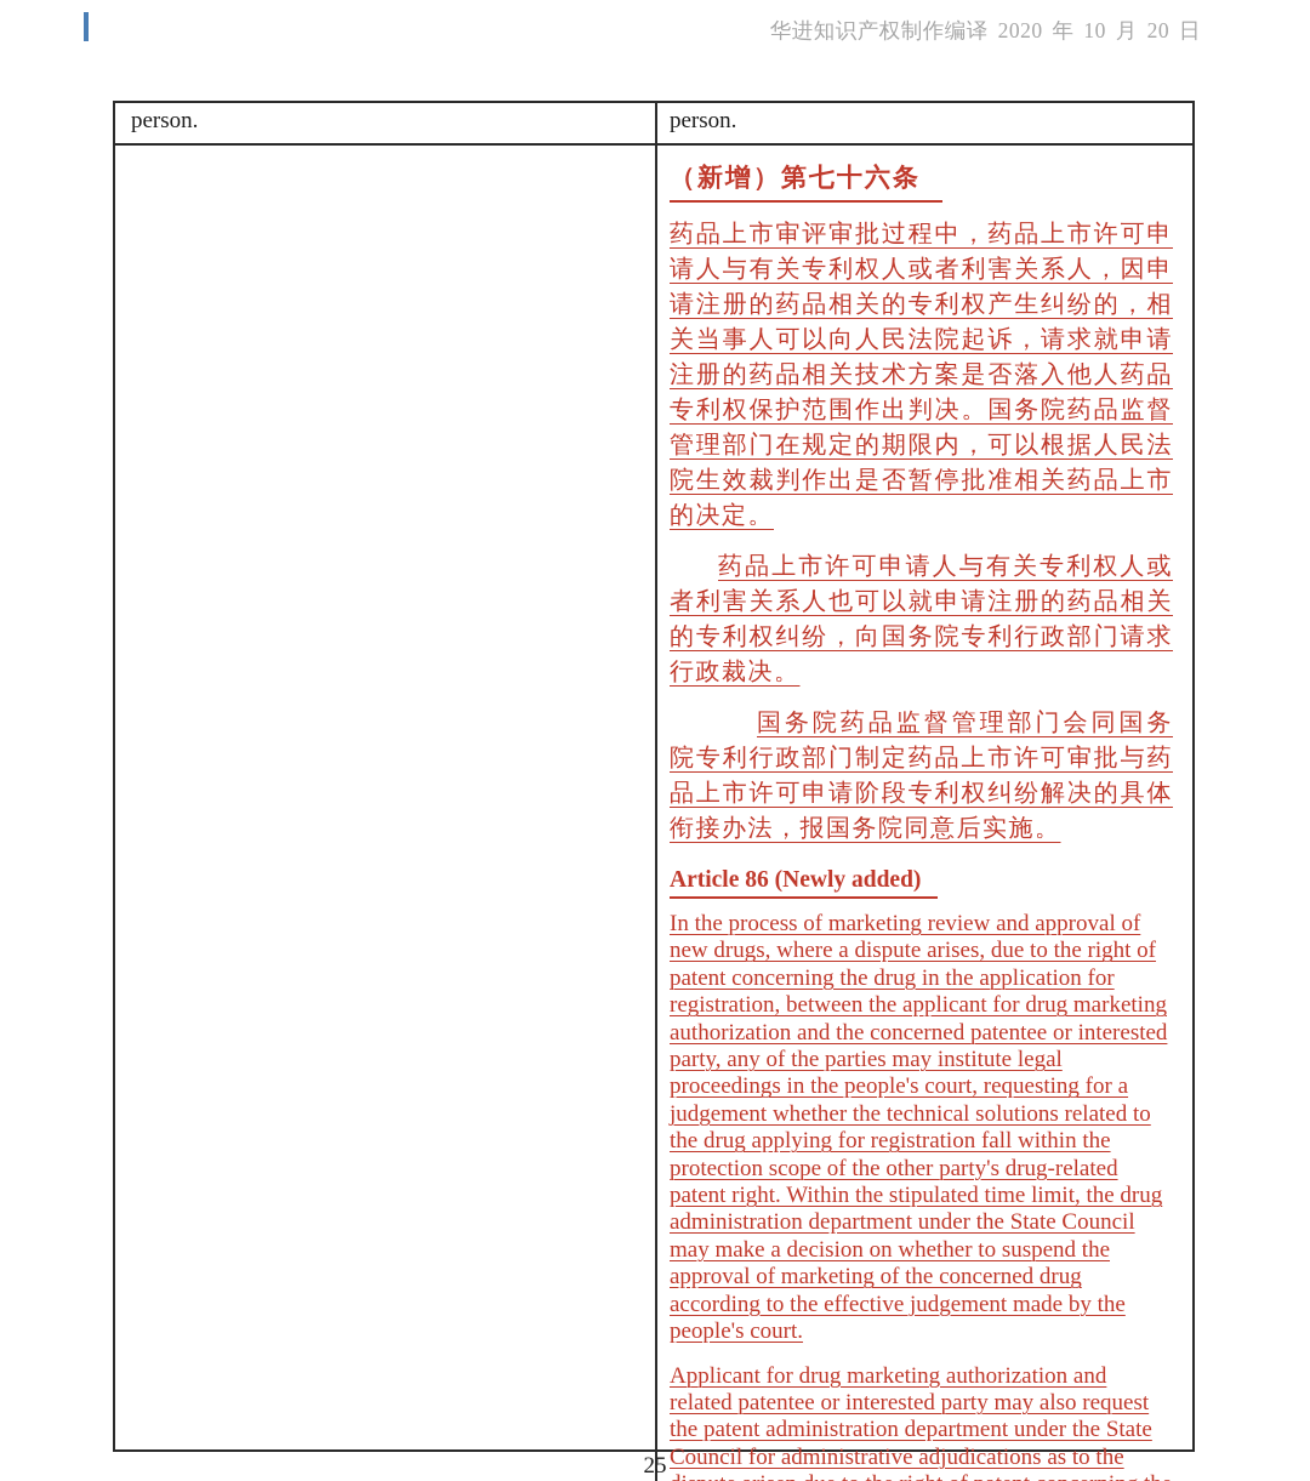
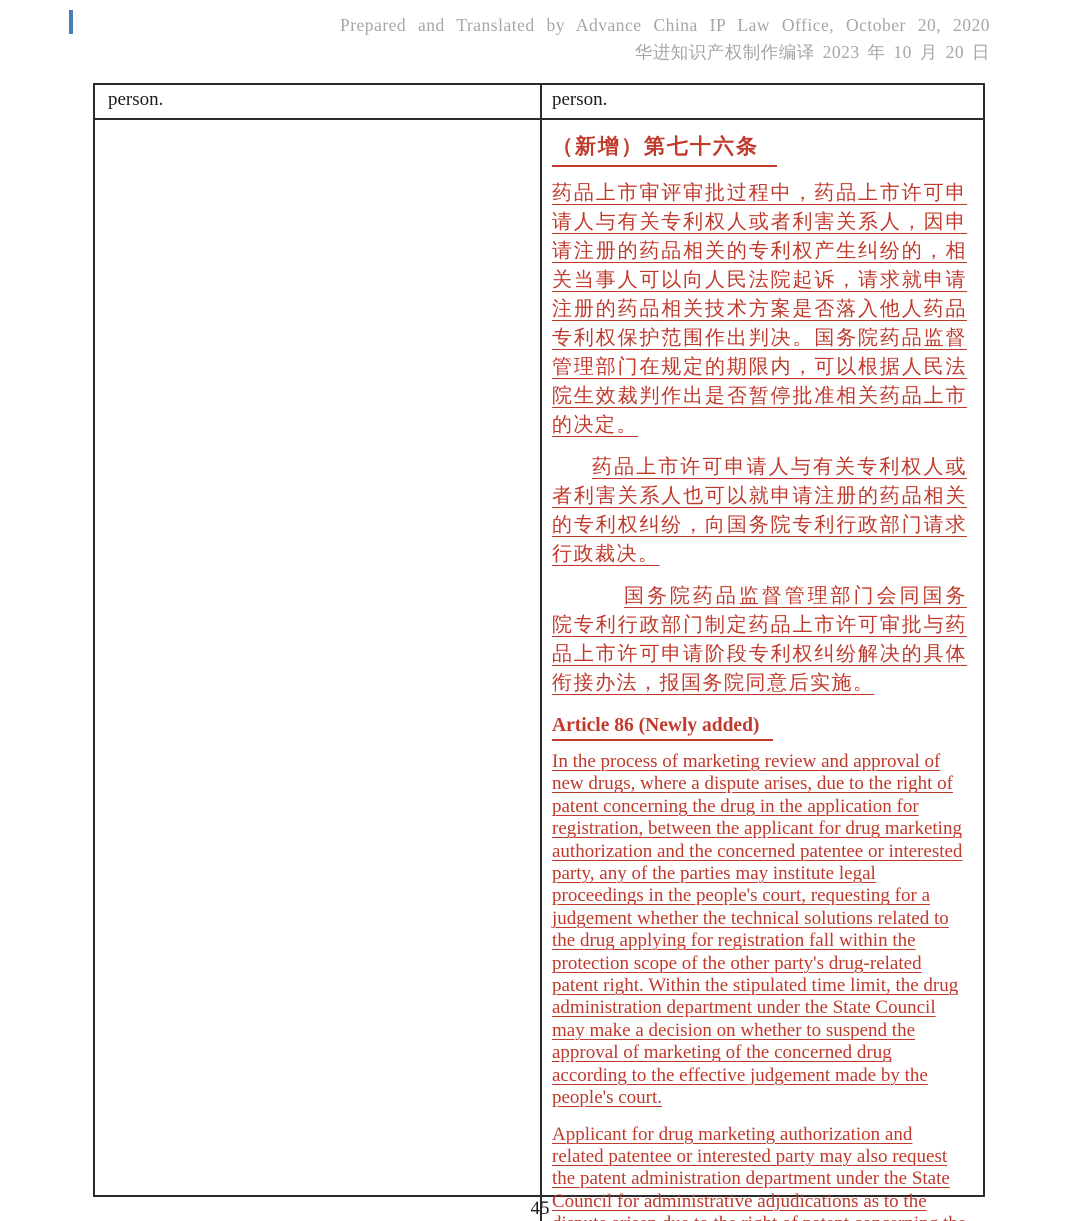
+ Prepared and Translated by Advance China IP Law Office, October 20, 2020
- 华进知识产权制作编译 2020 年 10 月 20 日
+ 华进知识产权制作编译 2023 年 10 月 20 日
  person.
  person.
  （新增）第七十六条
  药品上市审评审批过程中，药品上市许可申请人与有关专利权人或者利害关系人，因申请注册的药品相关的专利权产生纠纷的，相关当事人可以向人民法院起诉，请求就申请注册的药品相关技术方案是否落入他人药品专利权保护范围作出判决。国务院药品监督管理部门在规定的期限内，可以根据人民法院生效裁判作出是否暂停批准相关药品上市的决定。
  药品上市许可申请人与有关专利权人或者利害关系人也可以就申请注册的药品相关的专利权纠纷，向国务院专利行政部门请求行政裁决。
  国务院药品监督管理部门会同国务院专利行政部门制定药品上市许可审批与药品上市许可申请阶段专利权纠纷解决的具体衔接办法，报国务院同意后实施。
  Article 86 (Newly added)
  In the process of marketing review and approval of new drugs, where a dispute arises, due to the right of patent concerning the drug in the application for registration, between the applicant for drug marketing authorization and the concerned patentee or interested party, any of the parties may institute legal proceedings in the people's court, requesting for a judgement whether the technical solutions related to the drug applying for registration fall within the protection scope of the other party's drug-related patent right. Within the stipulated time limit, the drug administration department under the State Council may make a decision on whether to suspend the approval of marketing of the concerned drug according to the effective judgement made by the people's court.
- 25
+ 45
